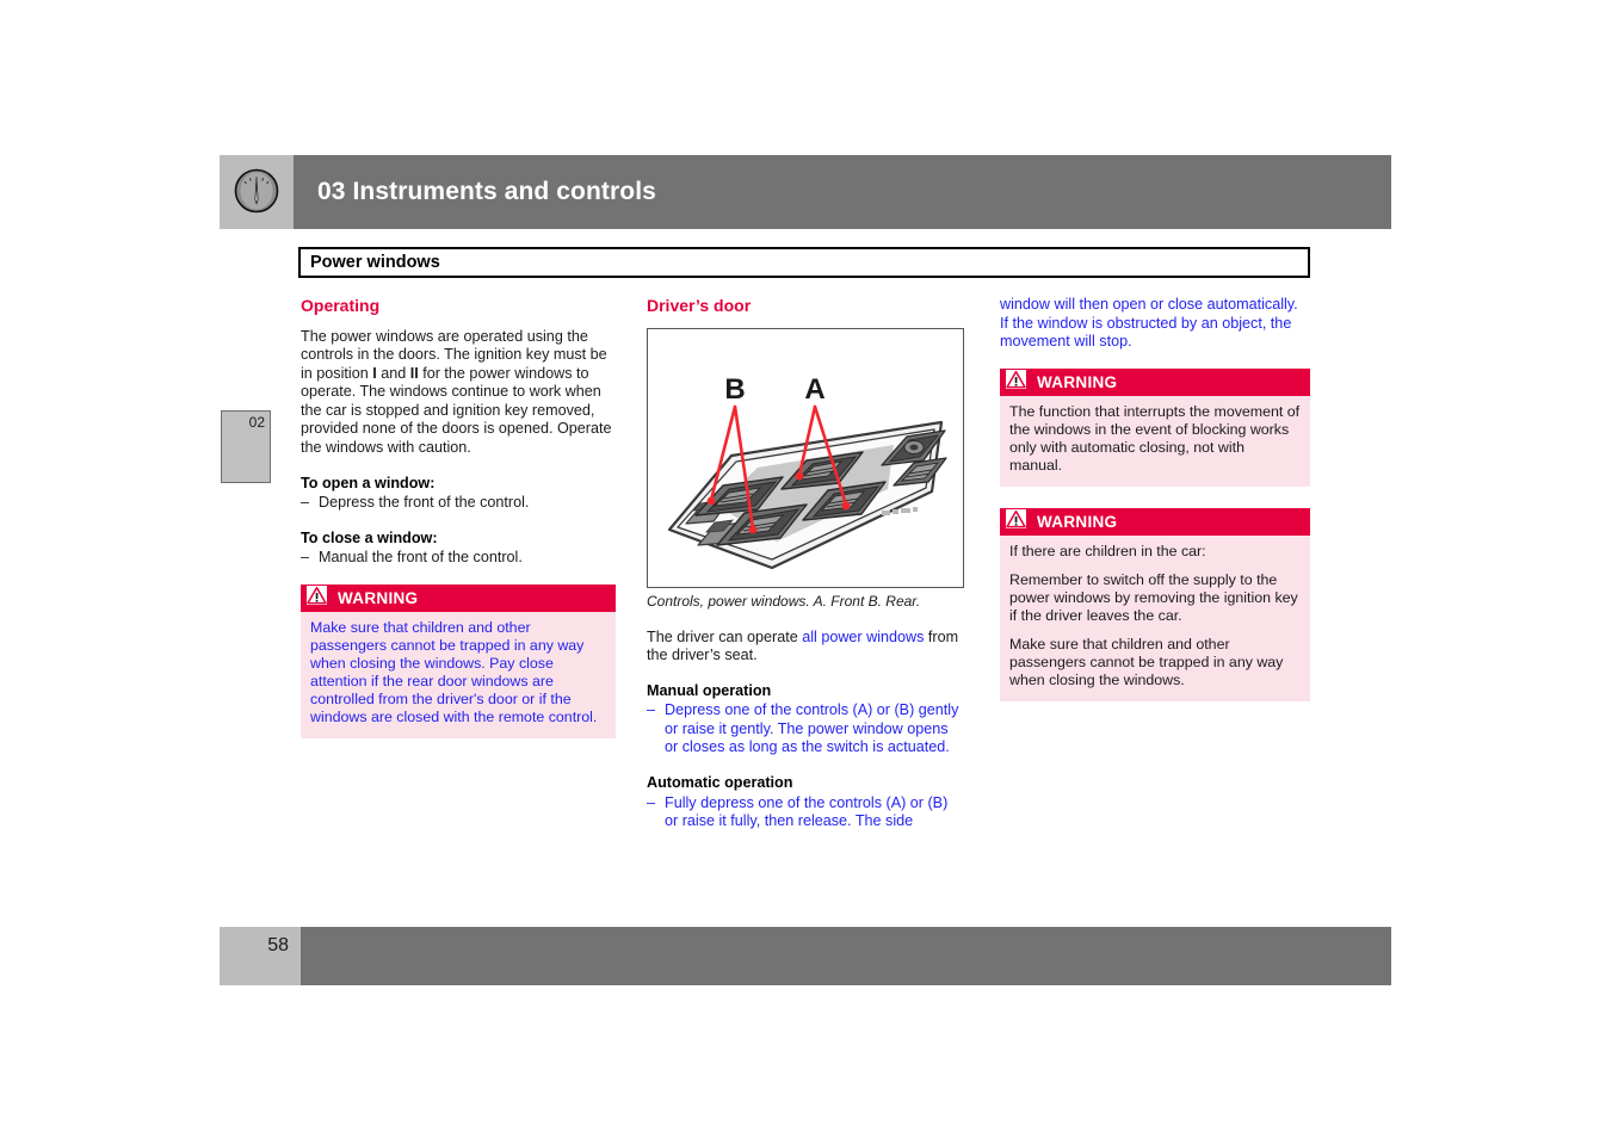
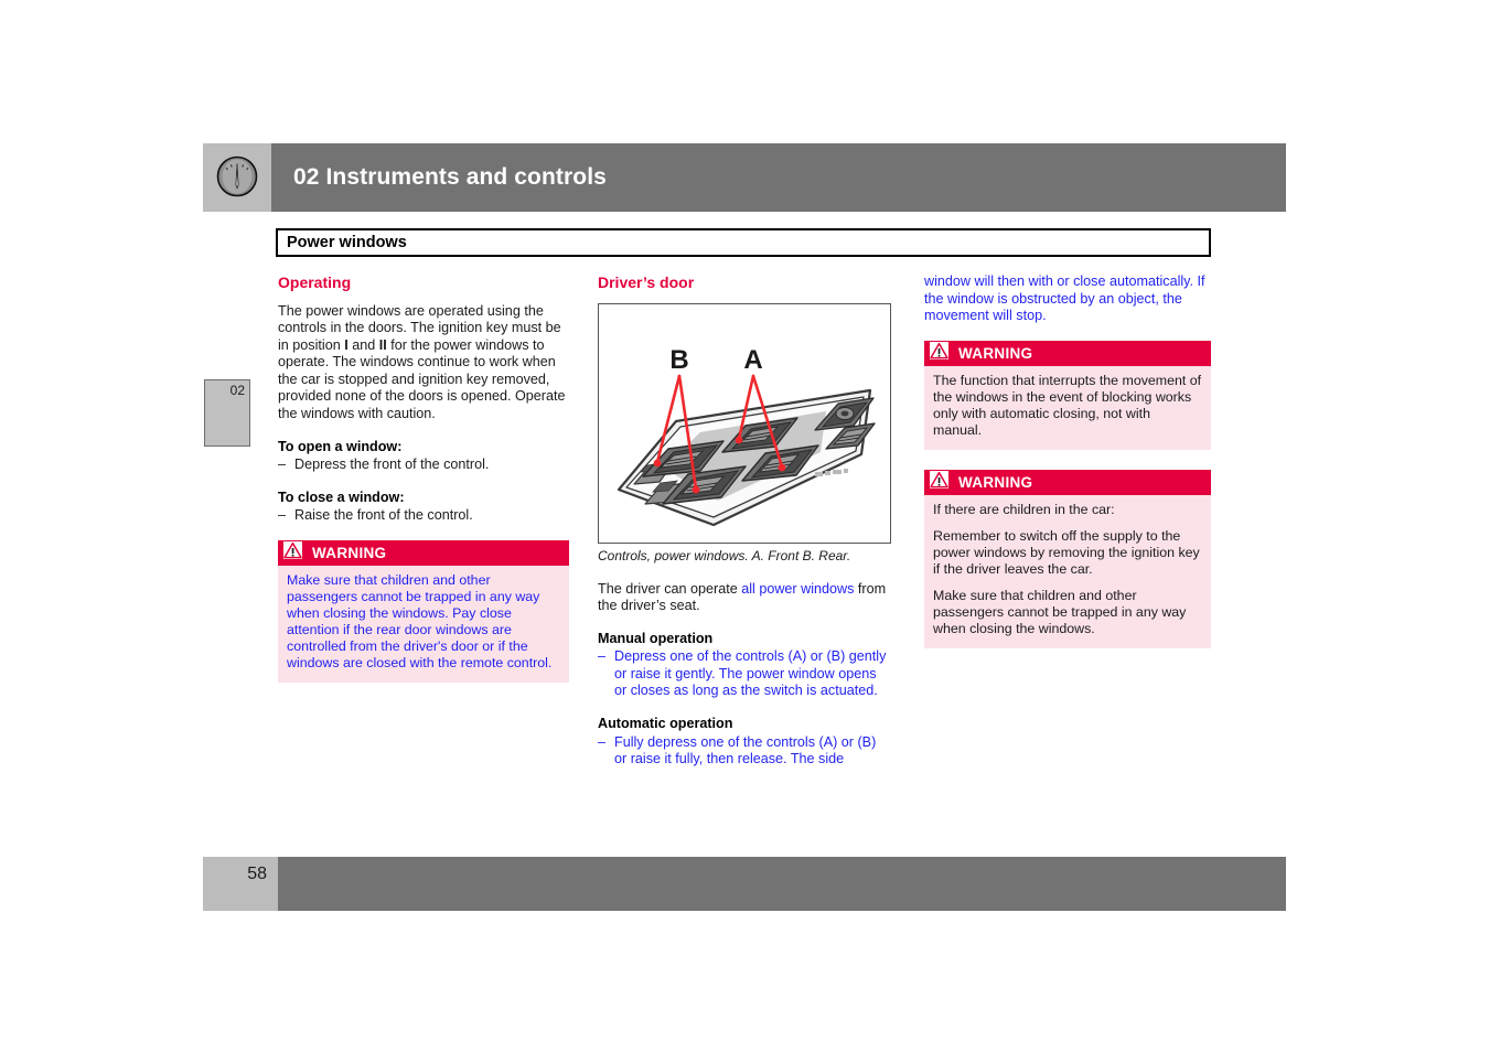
- 03 Instruments and controls
+ 02 Instruments and controls
  Power windows
  02
  Operating
  The power windows are operated using the controls in the doors. The ignition key must be in position I and II for the power windows to operate. The windows continue to work when the car is stopped and ignition key removed, provided none of the doors is opened. Operate the windows with caution.
  To open a window:
  Depress the front of the control.
  To close a window:
- Manual the front of the control.
+ Raise the front of the control.
  WARNING
  Make sure that children and other passengers cannot be trapped in any way when closing the windows. Pay close attention if the rear door windows are controlled from the driver's door or if the windows are closed with the remote control.
  Driver’s door
  B
  A
  Controls, power windows. A. Front B. Rear.
  The driver can operate all power windows from the driver’s seat.
  Manual operation
  Depress one of the controls (A) or (B) gently or raise it gently. The power window opens or closes as long as the switch is actuated.
  Automatic operation
  Fully depress one of the controls (A) or (B) or raise it fully, then release. The side
- window will then open or close automatically. If the window is obstructed by an object, the movement will stop.
+ window will then with or close automatically. If the window is obstructed by an object, the movement will stop.
  WARNING
  The function that interrupts the movement of the windows in the event of blocking works only with automatic closing, not with manual.
  WARNING
  If there are children in the car:
  Remember to switch off the supply to the power windows by removing the ignition key if the driver leaves the car.
  Make sure that children and other passengers cannot be trapped in any way when closing the windows.
  58
